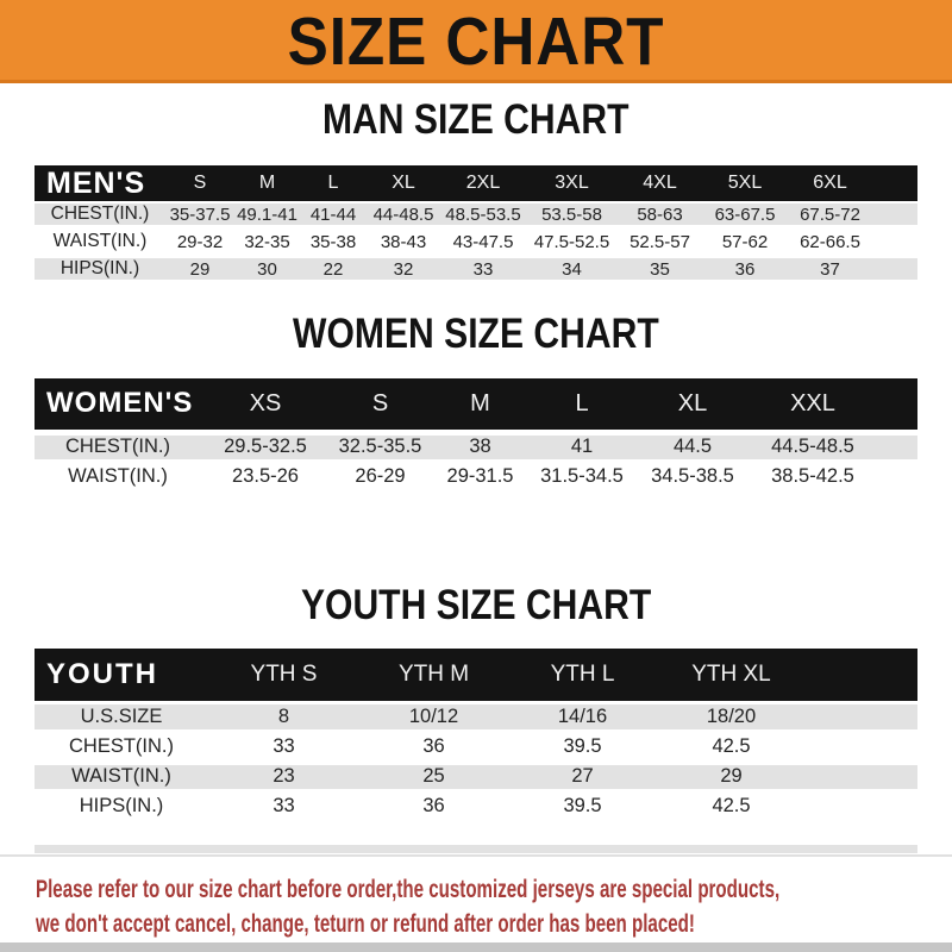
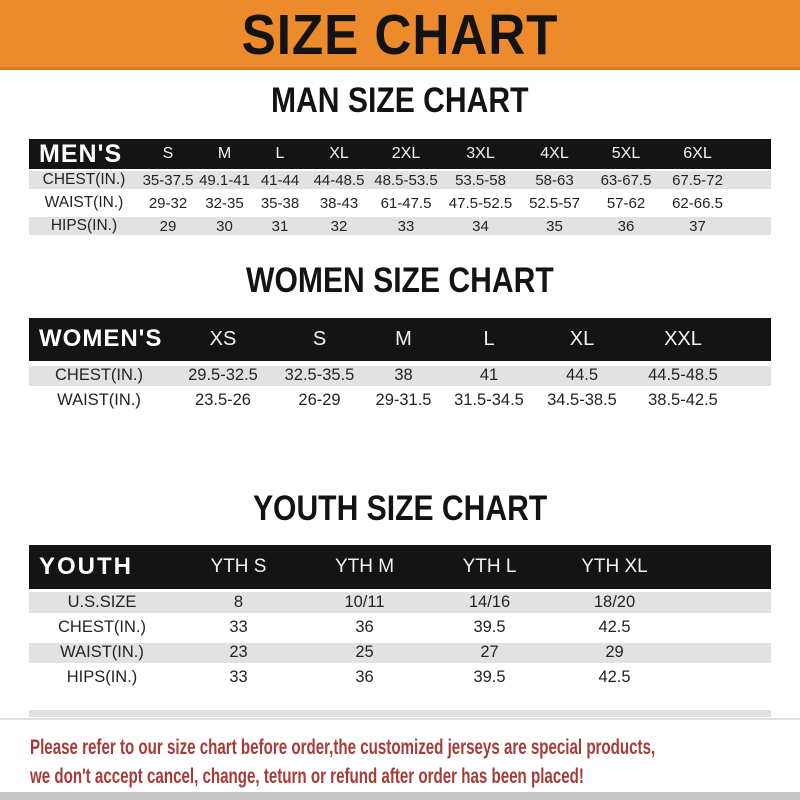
  SIZE CHART
  MAN SIZE CHART
  MEN'S	S	M	L	XL	2XL	3XL	4XL	5XL	6XL
  CHEST(IN.)	35-37.5	49.1-41	41-44	44-48.5	48.5-53.5	53.5-58	58-63	63-67.5	67.5-72
- WAIST(IN.)	29-32	32-35	35-38	38-43	43-47.5	47.5-52.5	52.5-57	57-62	62-66.5
+ WAIST(IN.)	29-32	32-35	35-38	38-43	61-47.5	47.5-52.5	52.5-57	57-62	62-66.5
- HIPS(IN.)	29	30	22	32	33	34	35	36	37
+ HIPS(IN.)	29	30	31	32	33	34	35	36	37
  WOMEN SIZE CHART
  WOMEN'S	XS	S	M	L	XL	XXL
  CHEST(IN.)	29.5-32.5	32.5-35.5	38	41	44.5	44.5-48.5
  WAIST(IN.)	23.5-26	26-29	29-31.5	31.5-34.5	34.5-38.5	38.5-42.5
  YOUTH SIZE CHART
  YOUTH	YTH S	YTH M	YTH L	YTH XL
- U.S.SIZE	8	10/12	14/16	18/20
+ U.S.SIZE	8	10/11	14/16	18/20
  CHEST(IN.)	33	36	39.5	42.5
  WAIST(IN.)	23	25	27	29
  HIPS(IN.)	33	36	39.5	42.5
  Please refer to our size chart before order,the customized jerseys are special products,
  we don't accept cancel, change, teturn or refund after order has been placed!
